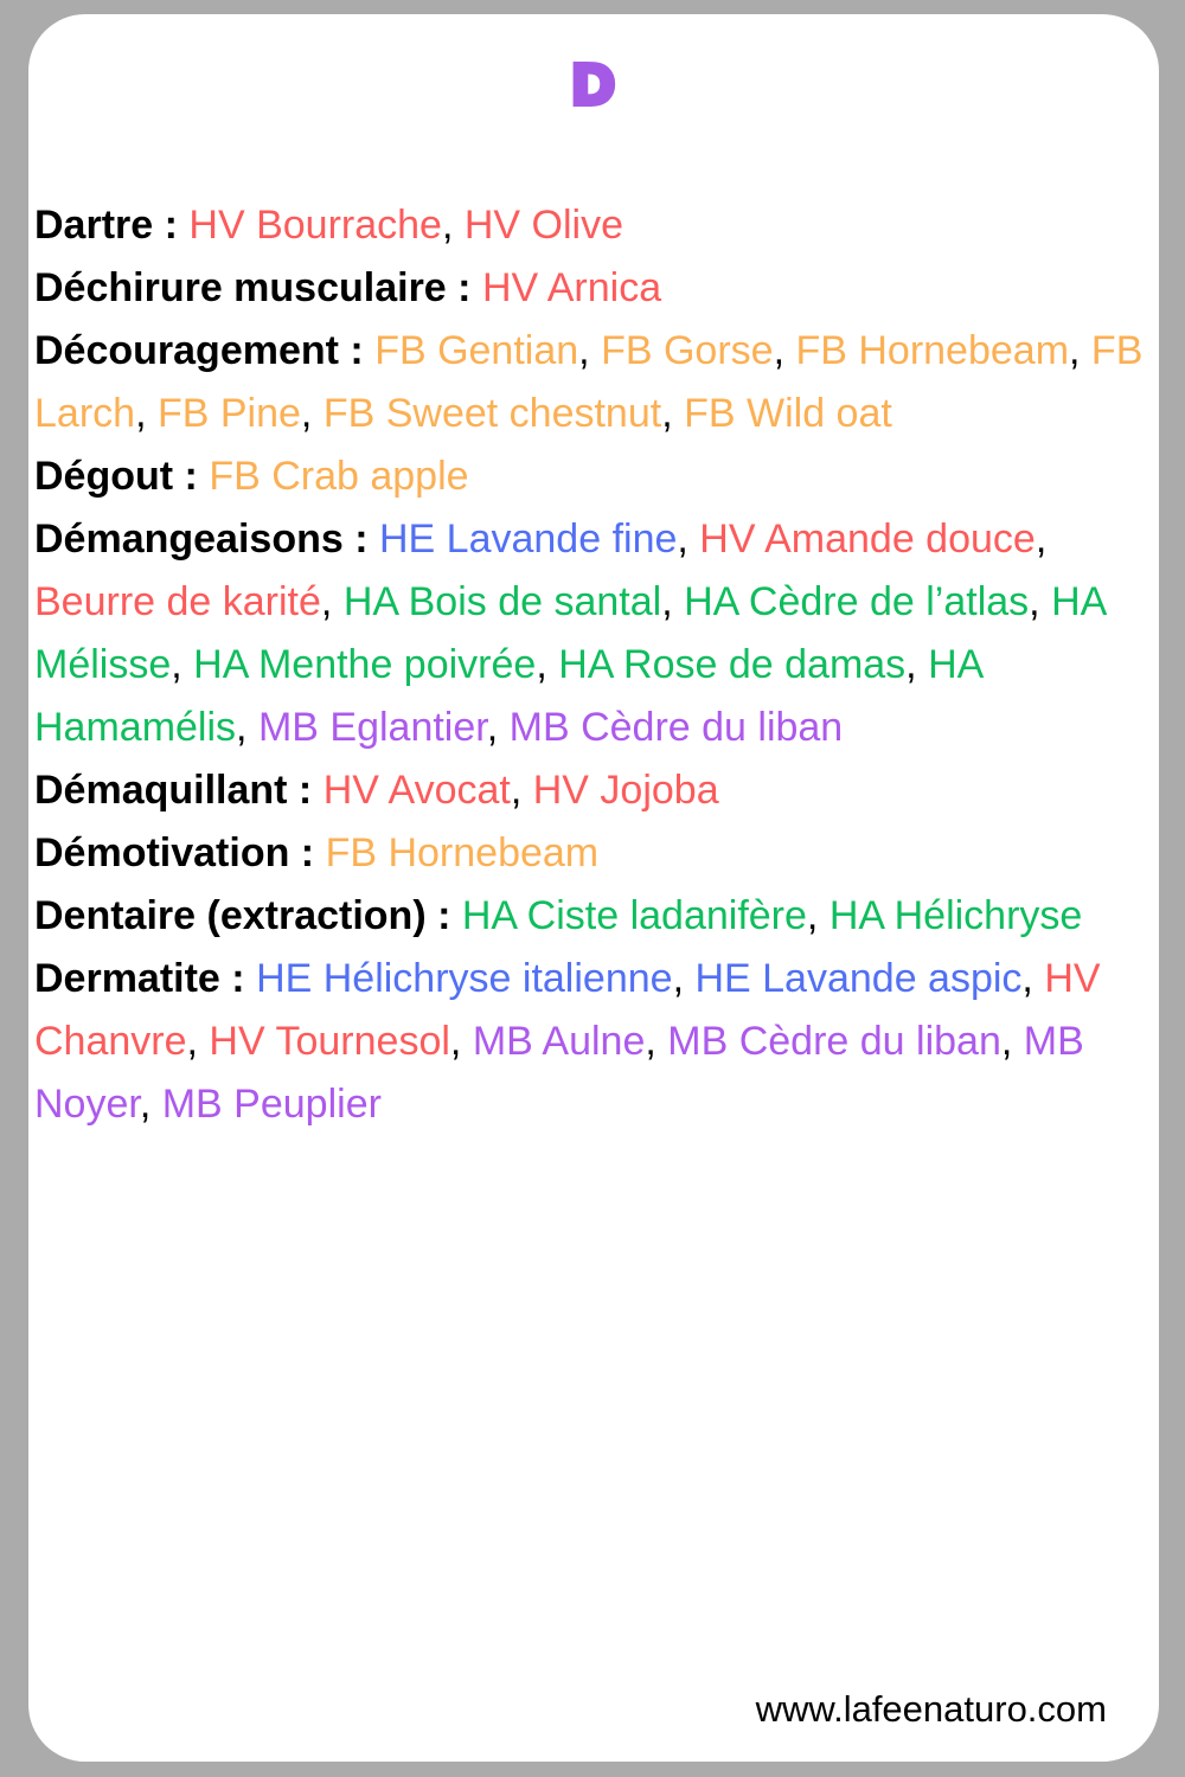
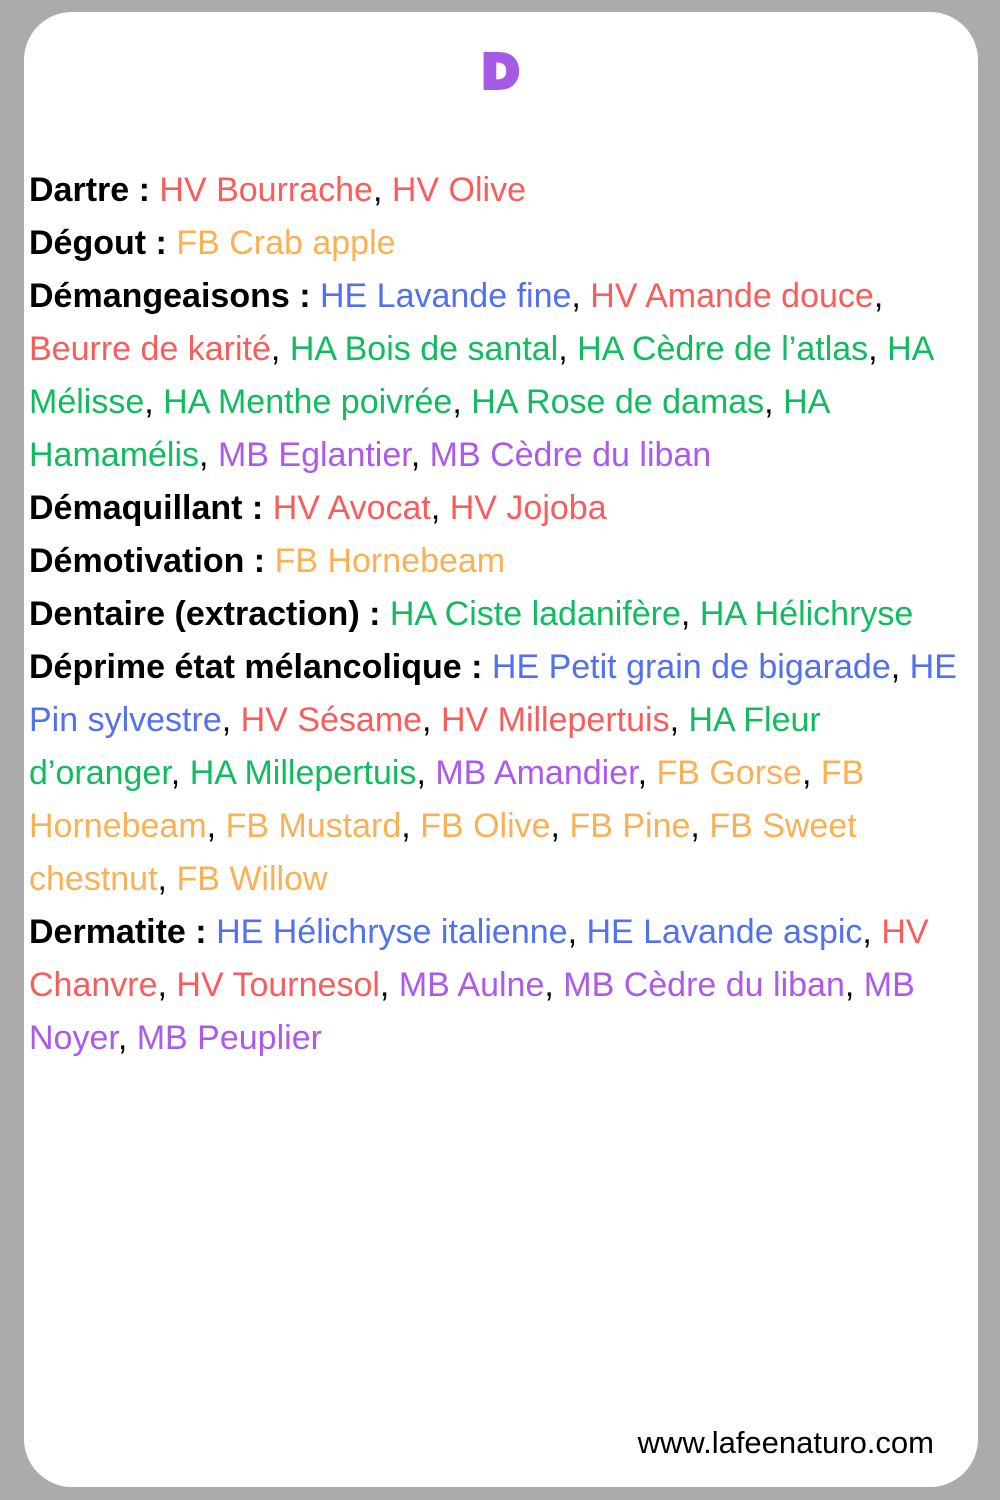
  D
  Dartre : HV Bourrache, HV Olive
- Déchirure musculaire : HV Arnica
- Découragement : FB Gentian, FB Gorse, FB Hornebeam, FB Larch, FB Pine, FB Sweet chestnut, FB Wild oat
  Dégout : FB Crab apple
  Démangeaisons : HE Lavande fine, HV Amande douce, Beurre de karité, HA Bois de santal, HA Cèdre de l’atlas, HA Mélisse, HA Menthe poivrée, HA Rose de damas, HA Hamamélis, MB Eglantier, MB Cèdre du liban
  Démaquillant : HV Avocat, HV Jojoba
  Démotivation : FB Hornebeam
  Dentaire (extraction) : HA Ciste ladanifère, HA Hélichryse
+ Déprime état mélancolique : HE Petit grain de bigarade, HE Pin sylvestre, HV Sésame, HV Millepertuis, HA Fleur d’oranger, HA Millepertuis, MB Amandier, FB Gorse, FB Hornebeam, FB Mustard, FB Olive, FB Pine, FB Sweet chestnut, FB Willow
  Dermatite : HE Hélichryse italienne, HE Lavande aspic, HV Chanvre, HV Tournesol, MB Aulne, MB Cèdre du liban, MB Noyer, MB Peuplier
  www.lafeenaturo.com
